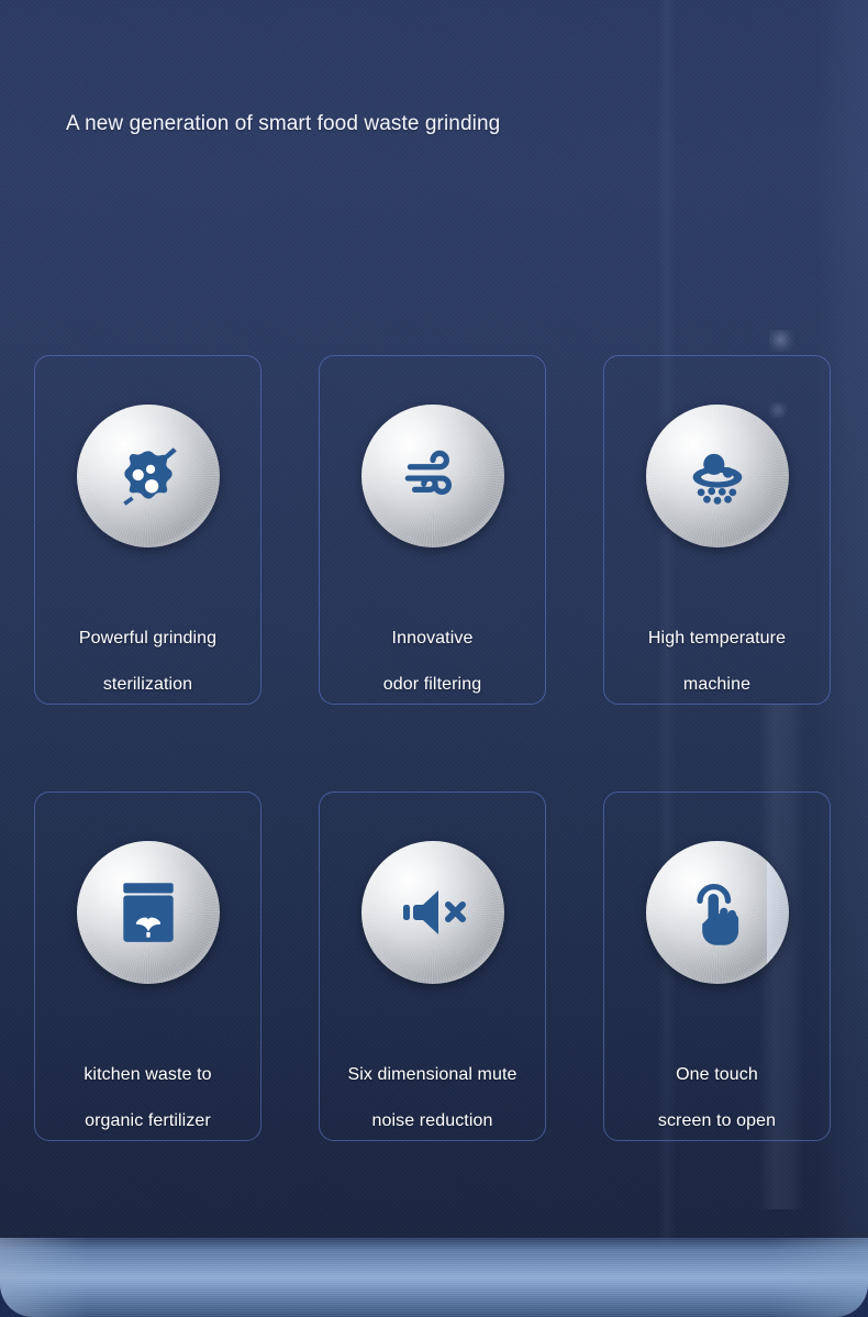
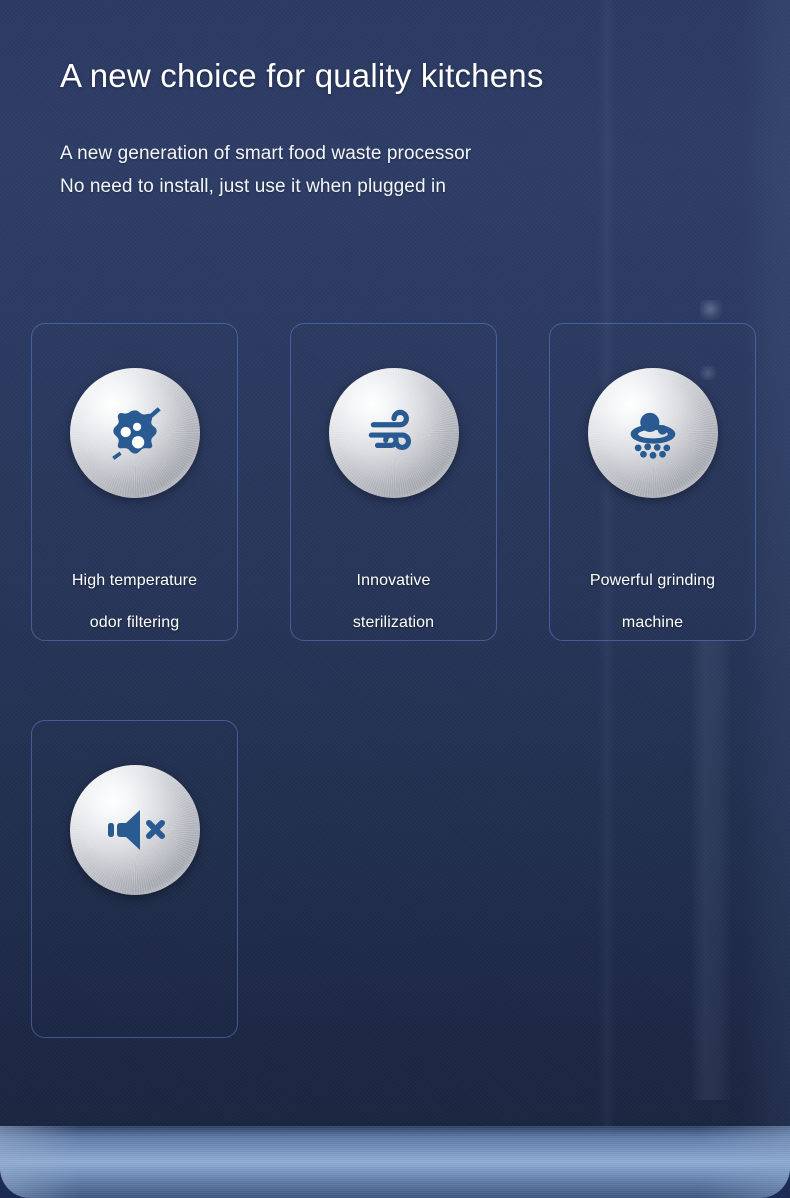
+ A new choice for quality kitchens
- A new generation of smart food waste grinding
+ A new generation of smart food waste processor
+ No need to install, just use it when plugged in
- Powerful grinding
+ High temperature
- sterilization
+ odor filtering
  Innovative
- odor filtering
+ sterilization
- High temperature
+ Powerful grinding
  machine
- kitchen waste to
- organic fertilizer
- Six dimensional mute
- noise reduction
- One touch
- screen to open
